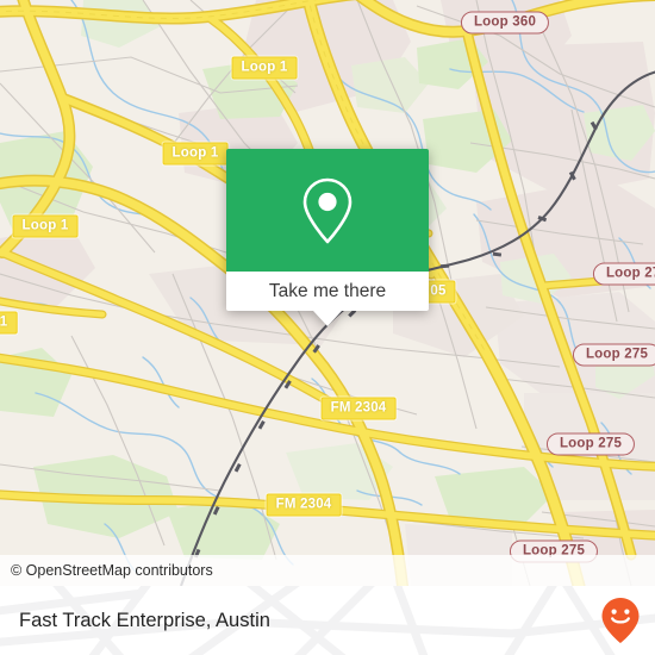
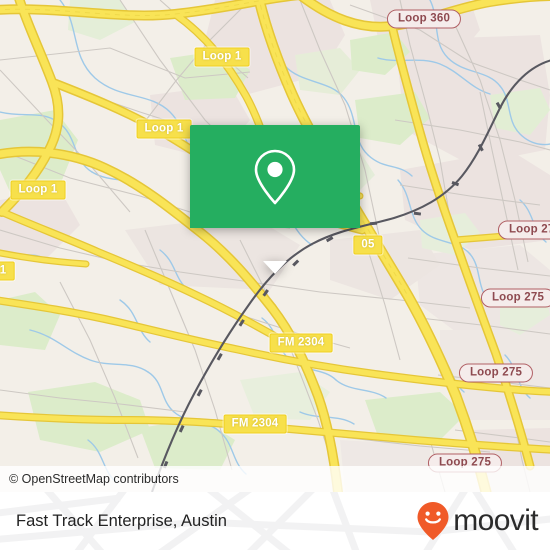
  Loop 360
  Loop 1
  Loop 1
  Loop 1
  1
  Loop 2
  Loop 275
  Loop 275
  Loop 275
  FM 2304
  FM 2304
  05
- Take me there
  © OpenStreetMap contributors
  Fast Track Enterprise, Austin
+ moovit
